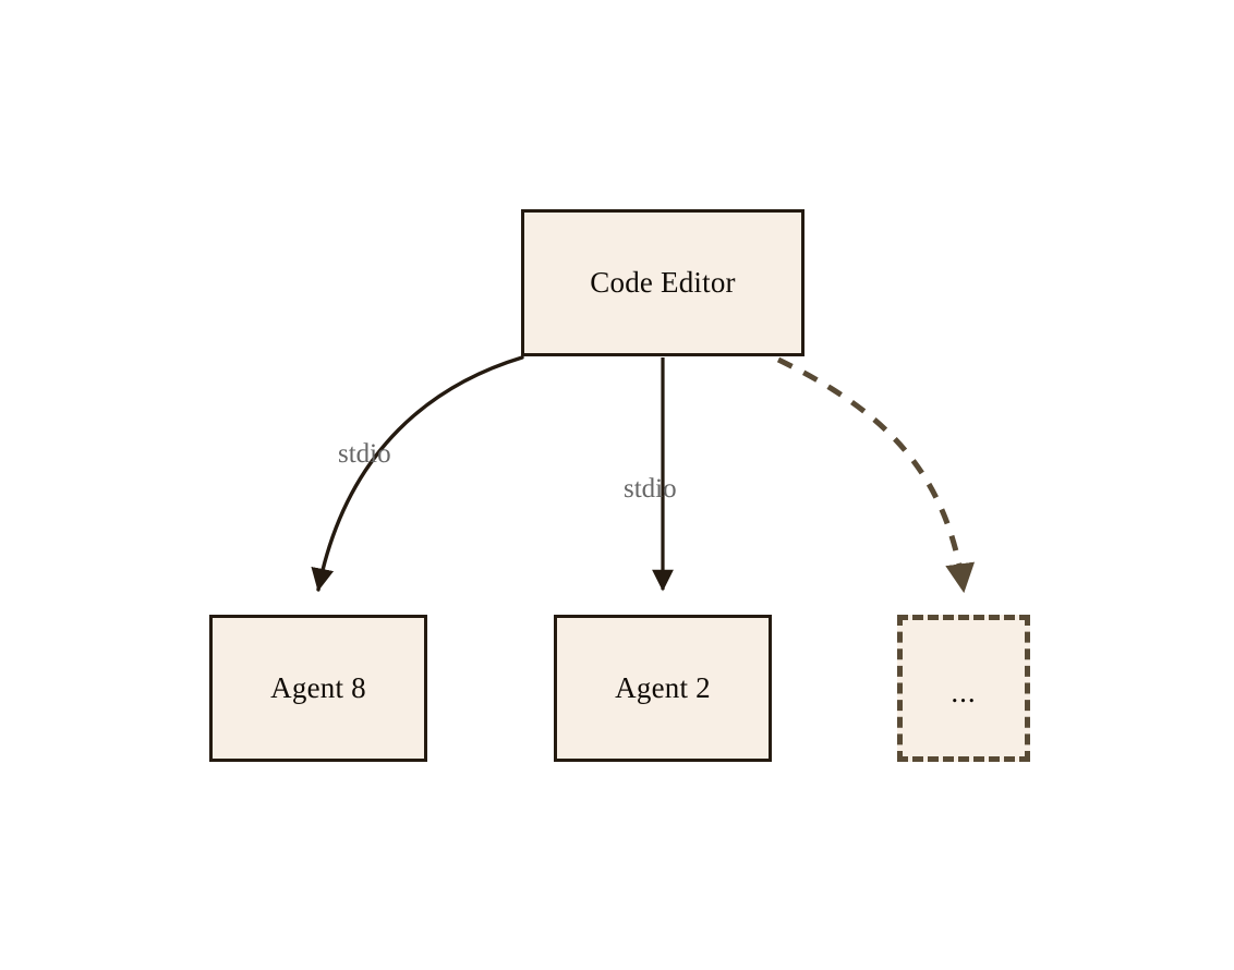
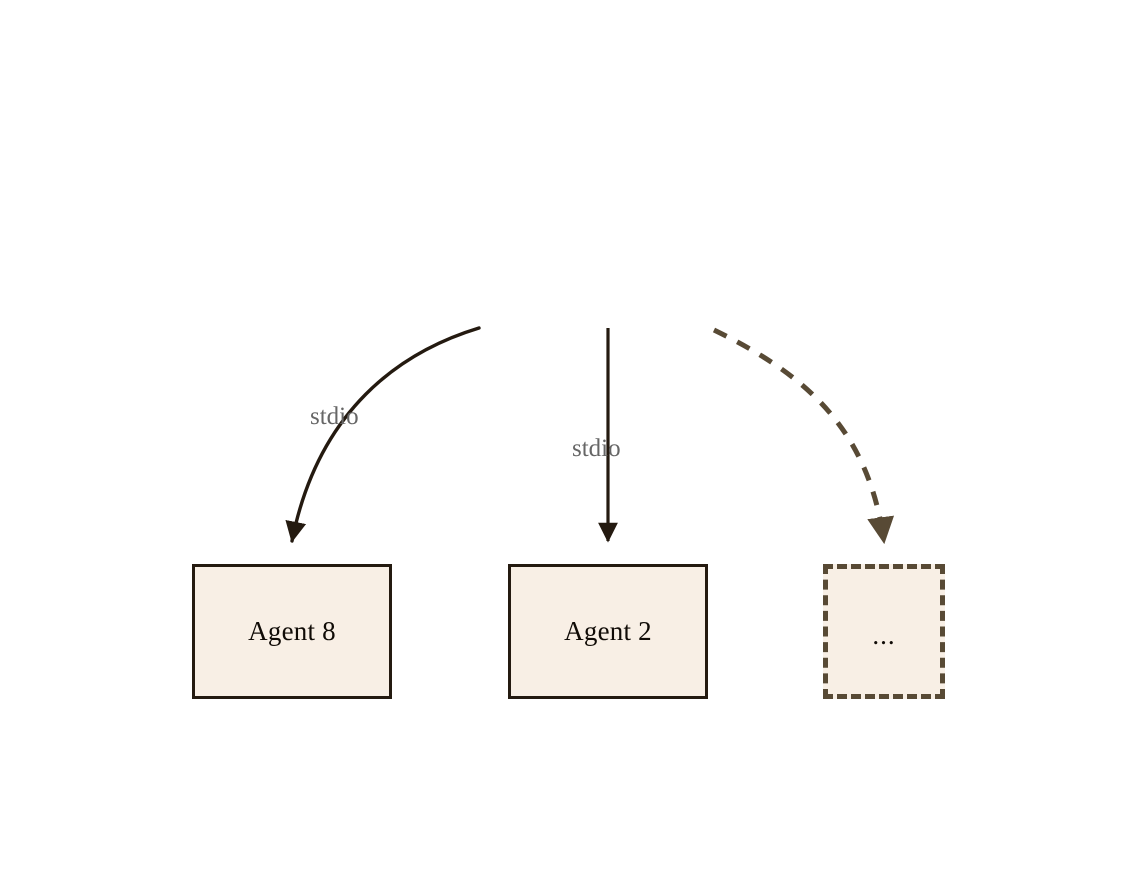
- Code Editor
  Agent 8
  Agent 2
  ...
  stdio
  stdio
